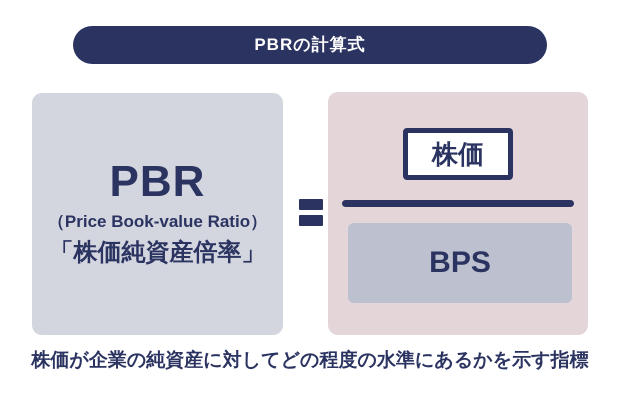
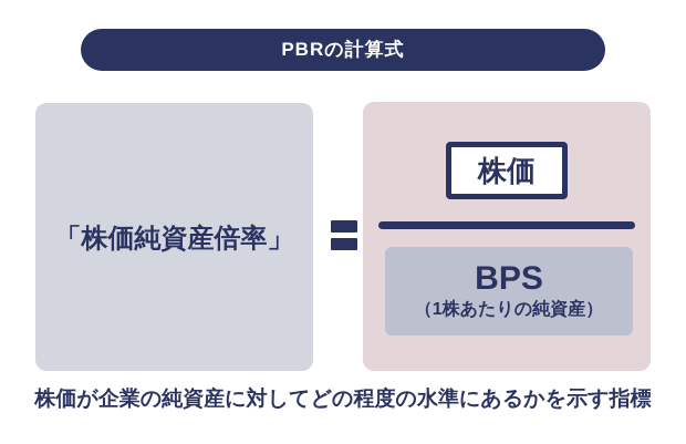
  PBRの計算式
- PBR
- （Price Book-value Ratio）
  「株価純資産倍率」
  株価
  BPS
+ （1株あたりの純資産）
  株価が企業の純資産に対してどの程度の水準にあるかを示す指標
